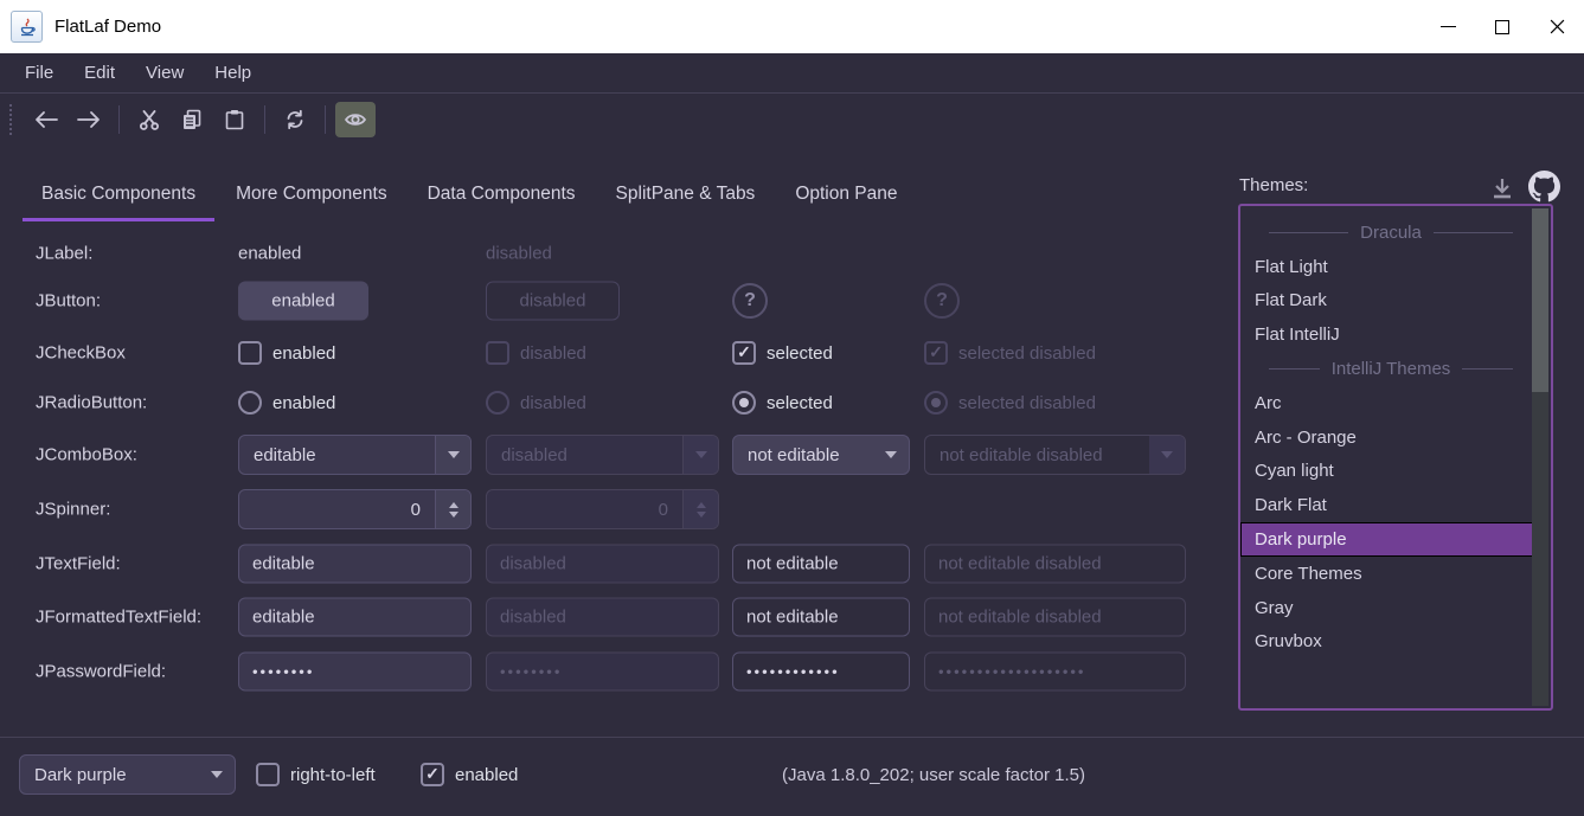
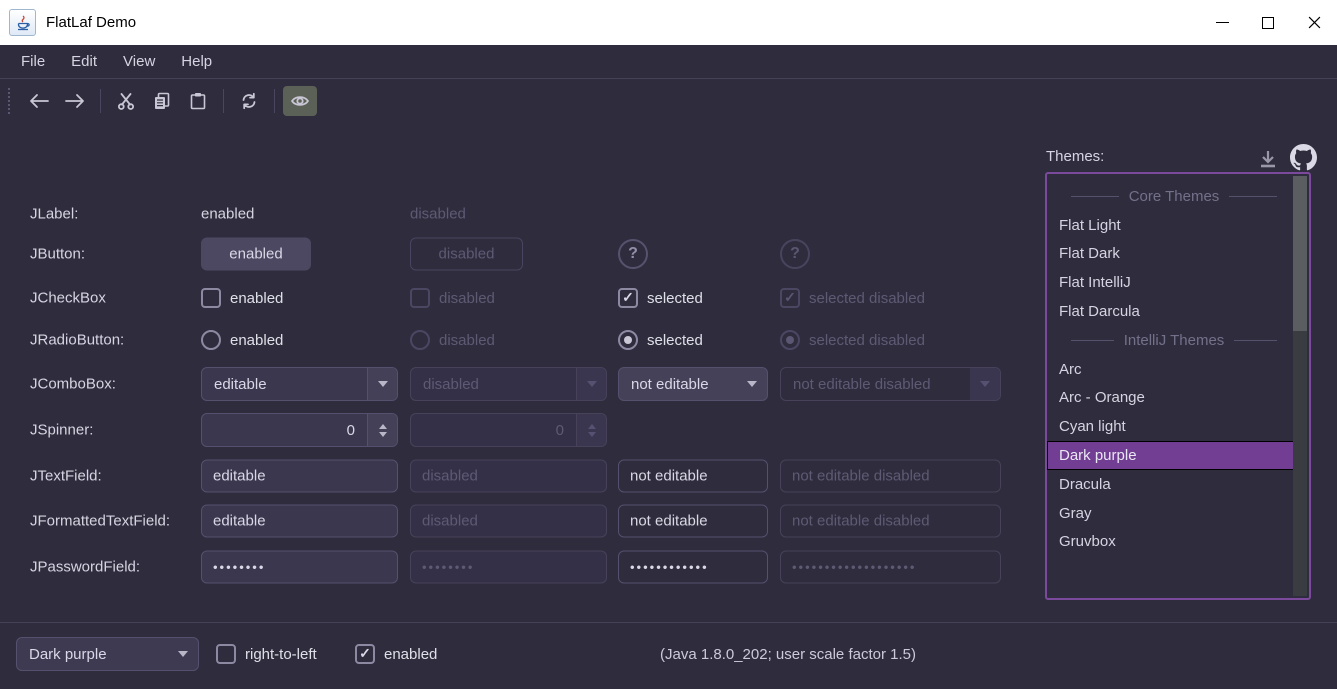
  FlatLaf Demo
  File
  Edit
  View
  Help
- Basic Components
- More Components
- Data Components
- SplitPane & Tabs
- Option Pane
  JLabel:
  enabled
  disabled
  JButton:
  enabled
  disabled
  ?
  ?
  JCheckBox
  enabled
  disabled
  selected
  selected disabled
  JRadioButton:
  enabled
  disabled
  selected
  selected disabled
  JComboBox:
  editable
  disabled
  not editable
  not editable disabled
  JSpinner:
  0
  0
  JTextField:
  editable
  disabled
  not editable
  not editable disabled
  JFormattedTextField:
  editable
  disabled
  not editable
  not editable disabled
  JPasswordField:
  ••••••••
  ••••••••
  ••••••••••••
  •••••••••••••••••••
  Themes:
- Dracula
+ Core Themes
  Flat Light
  Flat Dark
  Flat IntelliJ
+ Flat Darcula
  IntelliJ Themes
  Arc
  Arc - Orange
  Cyan light
- Dark Flat
  Dark purple
- Core Themes
+ Dracula
  Gray
  Gruvbox
  Dark purple
  right-to-left
  enabled
  (Java 1.8.0_202; user scale factor 1.5)
